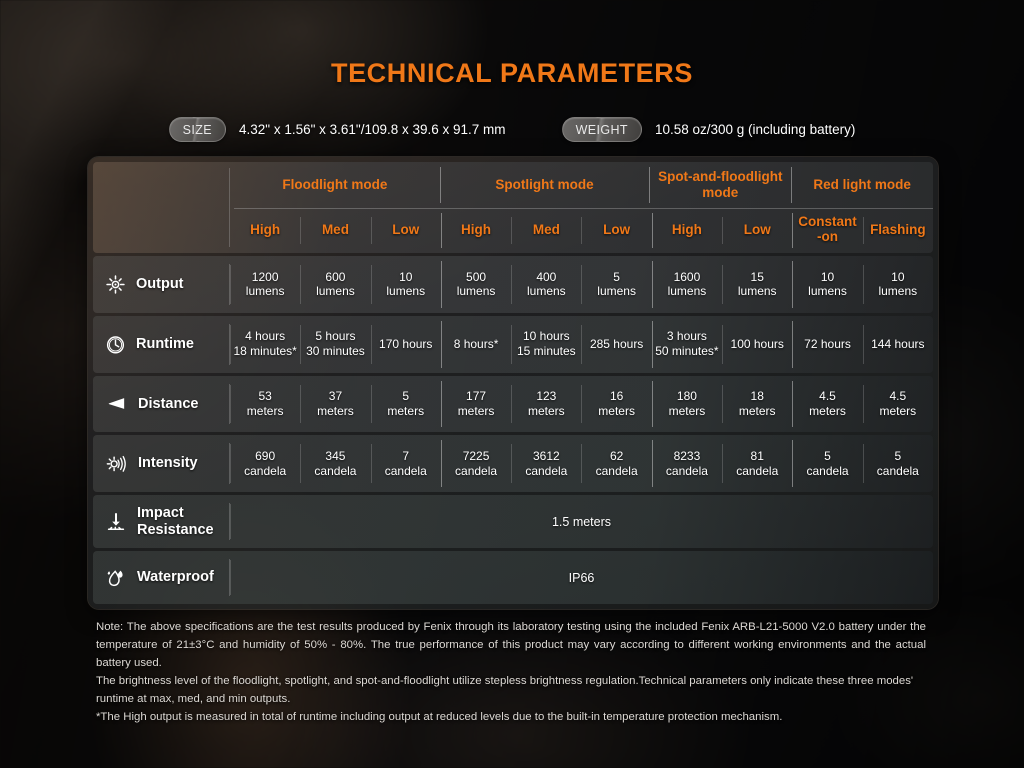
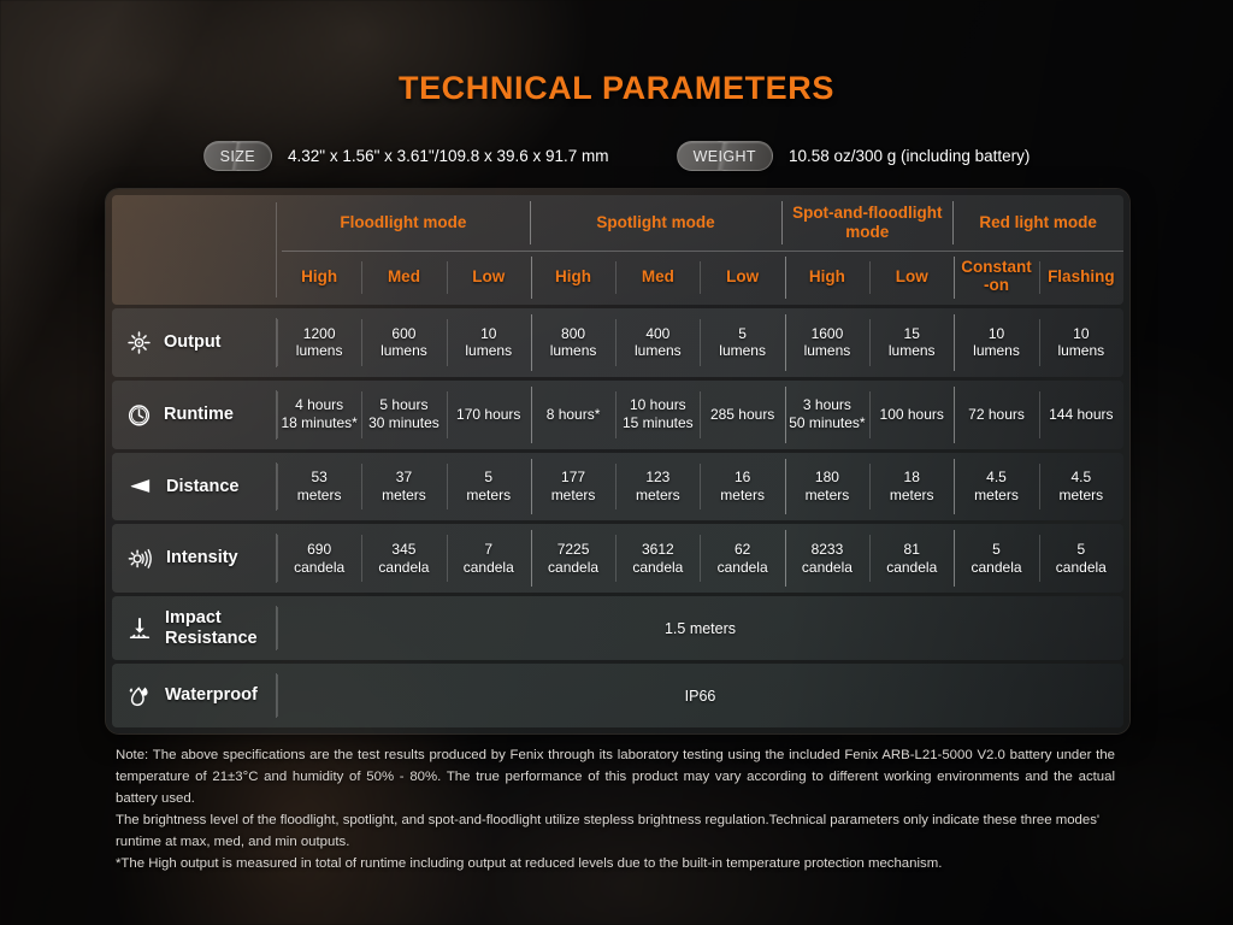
  TECHNICAL PARAMETERS
  SIZE
  4.32" x 1.56" x 3.61"/109.8 x 39.6 x 91.7 mm
  WEIGHT
  10.58 oz/300 g (including battery)
  Floodlight mode
  Spotlight mode
  Spot-and-floodlight mode
  Red light mode
  High
  Med
  Low
  High
  Med
  Low
  High
  Low
  Constant
  -on
  Flashing
  Output
  1200
  lumens
  600
  lumens
  10
  lumens
- 500
+ 800
  lumens
  400
  lumens
  5
  lumens
  1600
  lumens
  15
  lumens
  10
  lumens
  10
  lumens
  Runtime
  4 hours
  18 minutes*
  5 hours
  30 minutes
  170 hours
  8 hours*
  10 hours
  15 minutes
  285 hours
  3 hours
  50 minutes*
  100 hours
  72 hours
  144 hours
  Distance
  53
  meters
  37
  meters
  5
  meters
  177
  meters
  123
  meters
  16
  meters
  180
  meters
  18
  meters
  4.5
  meters
  4.5
  meters
  Intensity
  690
  candela
  345
  candela
  7
  candela
  7225
  candela
  3612
  candela
  62
  candela
  8233
  candela
  81
  candela
  5
  candela
  5
  candela
  Impact
  Resistance
  1.5 meters
  Waterproof
  IP66
  Note: The above specifications are the test results produced by Fenix through its laboratory testing using the included Fenix ARB-L21-5000 V2.0 battery under the temperature of 21±3°C and humidity of 50% - 80%. The true performance of this product may vary according to different working environments and the actual battery used.
  The brightness level of the floodlight, spotlight, and spot-and-floodlight utilize stepless brightness regulation.Technical parameters only indicate these three modes' runtime at max, med, and min outputs.
  *The High output is measured in total of runtime including output at reduced levels due to the built-in temperature protection mechanism.
